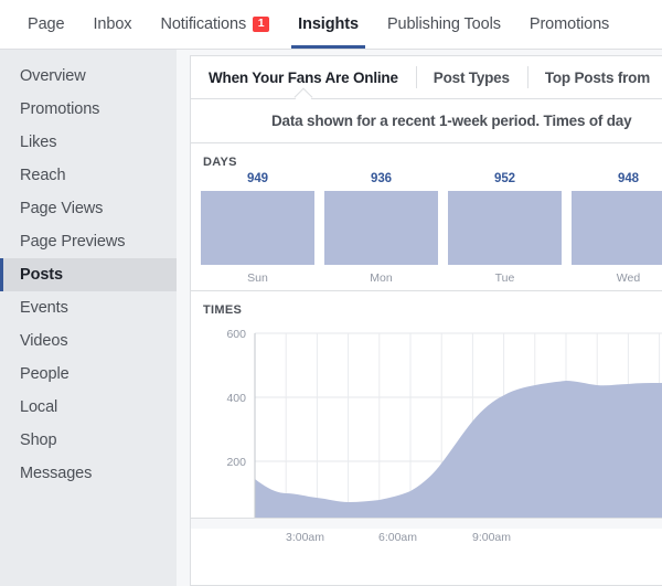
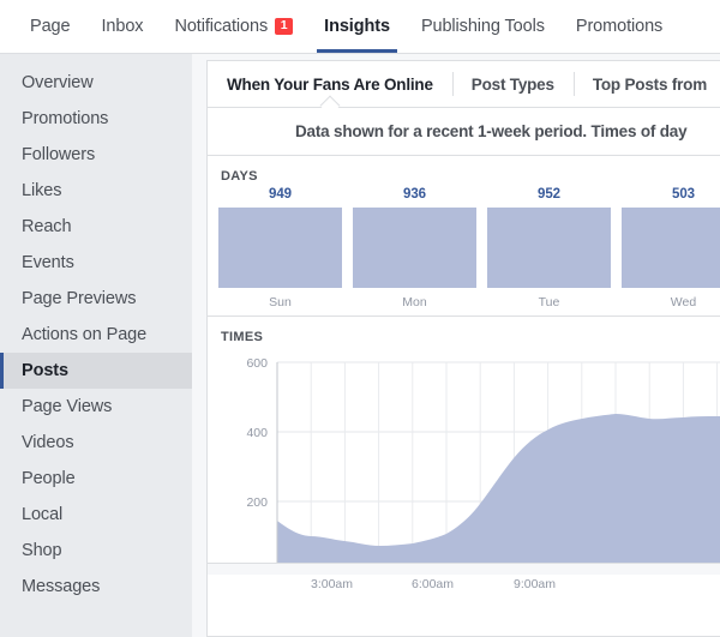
  Page
  Inbox
  Notifications
  1
  Insights
  Publishing Tools
  Promotions
  Overview
  Promotions
+ Followers
  Likes
  Reach
- Page Views
+ Events
  Page Previews
+ Actions on Page
  Posts
- Events
+ Page Views
  Videos
  People
  Local
  Shop
  Messages
  When Your Fans Are Online
  Post Types
  Top Posts from
  Data shown for a recent 1-week period. Times of day
  DAYS
  949
  Sun
  936
  Mon
  952
  Tue
- 948
+ 503
  Wed
  TIMES
  600
  400
  200
  3:00am
  6:00am
  9:00am
